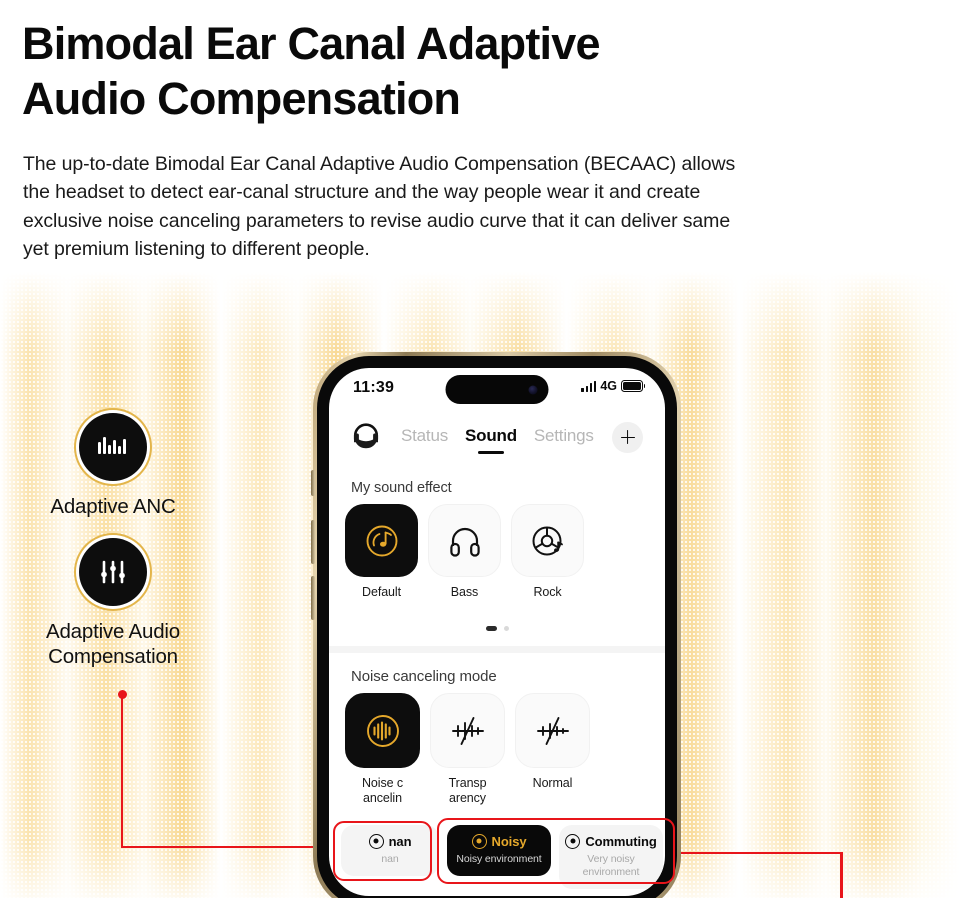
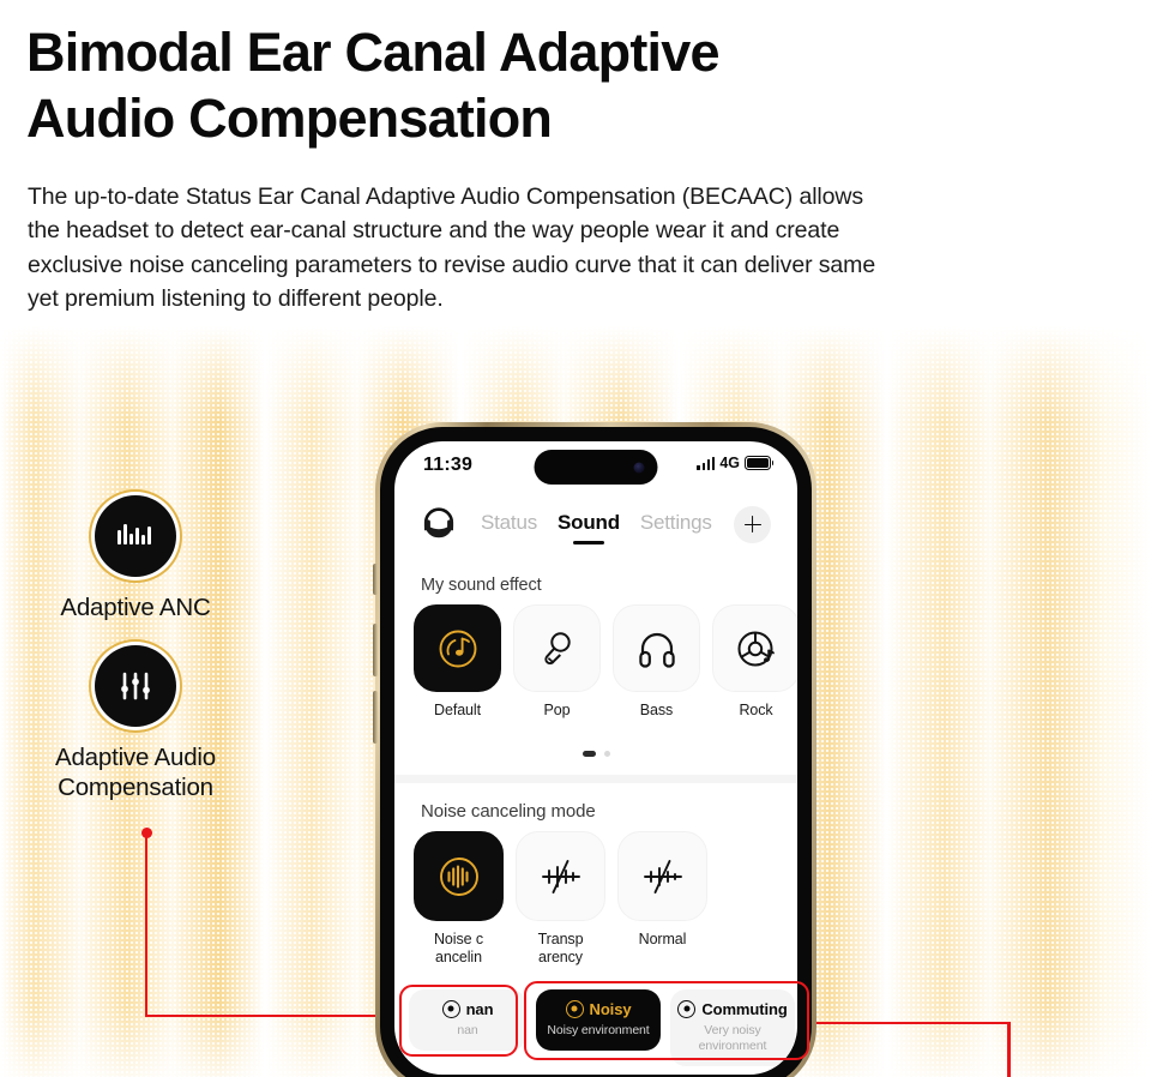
  Bimodal Ear Canal Adaptive
  Audio Compensation
- The up-to-date Bimodal Ear Canal Adaptive Audio Compensation (BECAAC) allows
+ The up-to-date Status Ear Canal Adaptive Audio Compensation (BECAAC) allows
  the headset to detect ear-canal structure and the way people wear it and create
  exclusive noise canceling parameters to revise audio curve that it can deliver same
  yet premium listening to different people.
  Adaptive ANC
  Adaptive Audio
  Compensation
  11:39
  4G
  Status
  Sound
  Settings
  My sound effect
  Default
+ Pop
  Bass
  Rock
  Noise canceling mode
  Noise c
  ancelin
  Transp
  arency
  Normal
  nan
  nan
  Noisy
  Noisy environment
  Commuting
  Very noisy
  environment
